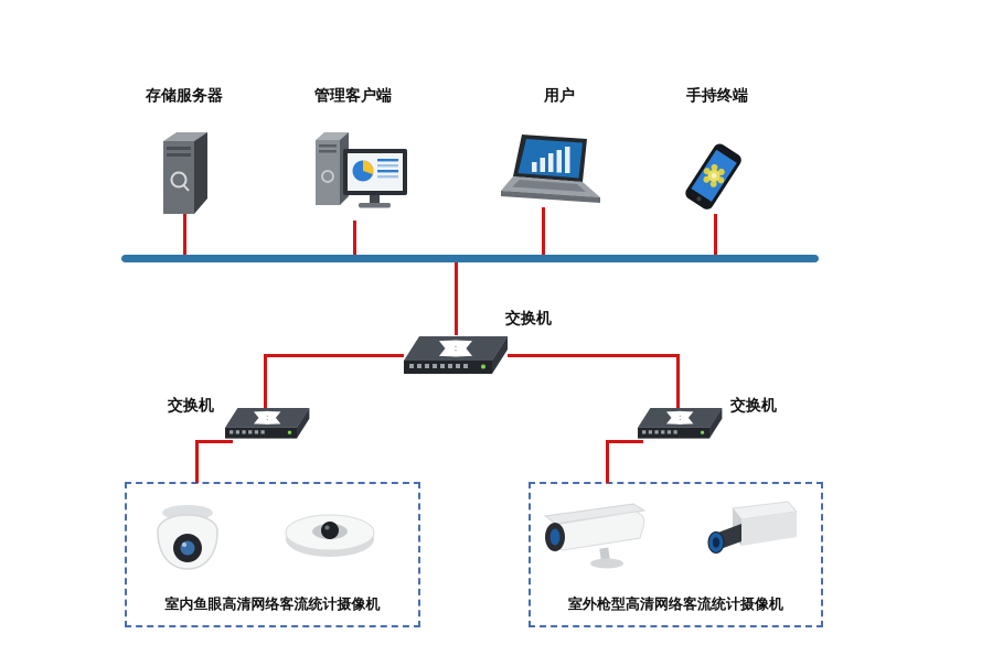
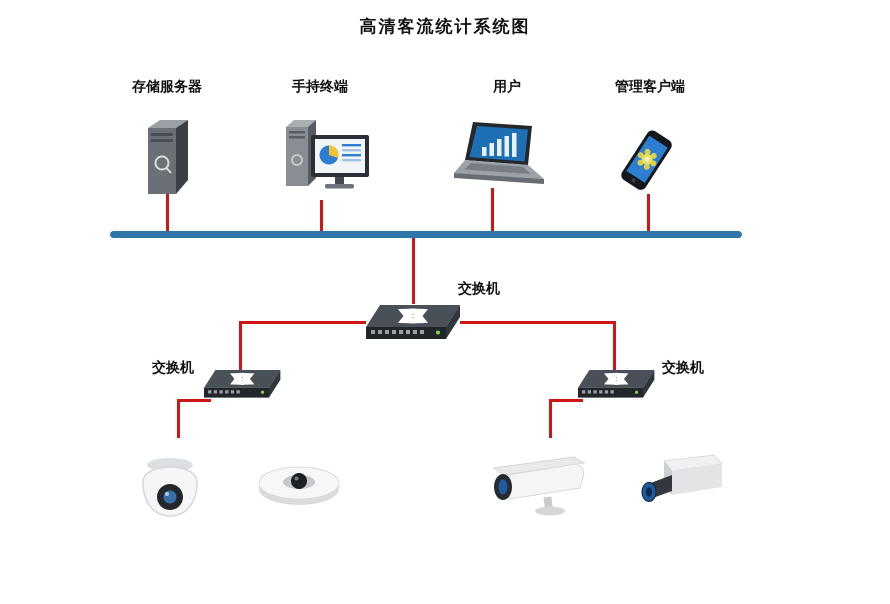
+ 高清客流统计系统图
  存储服务器
- 管理客户端
+ 手持终端
  用户
- 手持终端
+ 管理客户端
  交换机
  交换机
  交换机
- 室内鱼眼高清网络客流统计摄像机
- 室外枪型高清网络客流统计摄像机
